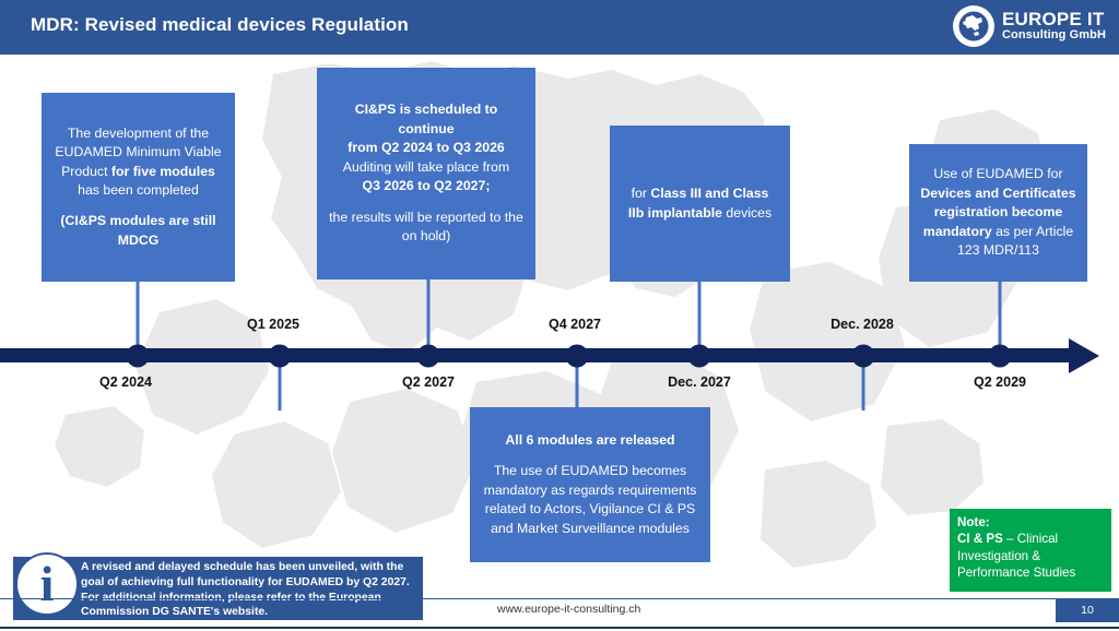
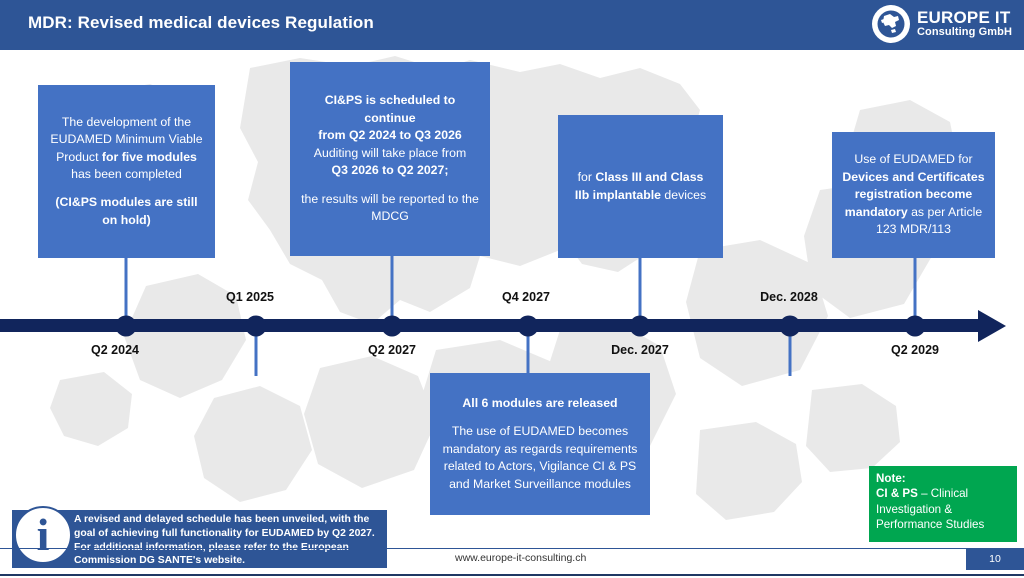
  MDR: Revised medical devices Regulation
  EUROPE IT
  Consulting GmbH
  Q2 2024
  Q1 2025
  Q2 2027
  Q4 2027
  Dec. 2027
  Dec. 2028
  Q2 2029
  The development of the
  EUDAMED Minimum Viable
  Product for five modules
  has been completed (CI&PS modules are still
- MDCG
+ on hold)
  CI&PS is scheduled to continue
  from Q2 2024 to Q3 2026
  Auditing will take place from
  Q3 2026 to Q2 2027; the results will be reported to the
- on hold)
+ MDCG
  for Class III and Class
  IIb implantable devices
  Use of EUDAMED for
  Devices and Certificates
  registration become
  mandatory as per Article
  123 MDR/113
  All 6 modules are released The use of EUDAMED becomes
  mandatory as regards requirements
  related to Actors, Vigilance CI & PS
  and Market Surveillance modules
  Note:
  CI & PS – Clinical Investigation & Performance Studies
  A revised and delayed schedule has been unveiled, with the goal of achieving full functionality for EUDAMED by Q2 2027. Commission DG SANTE's website.
  i
  www.europe-it-consulting.ch
  10
